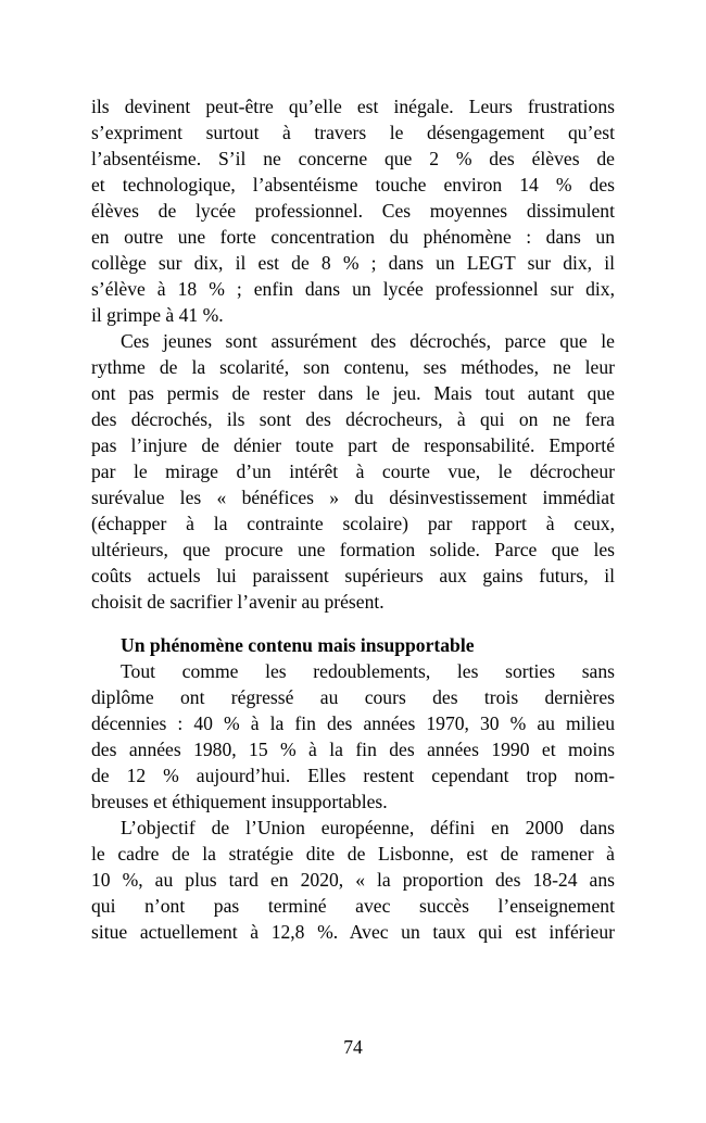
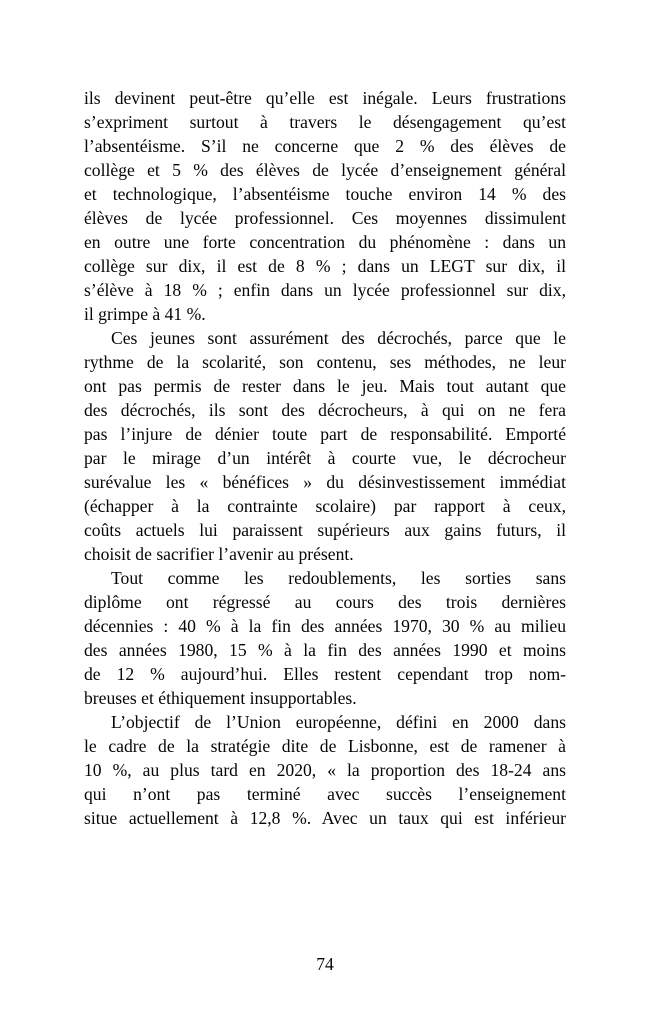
  ils devinent peut-être qu’elle est inégale. Leurs frustrations
  s’expriment surtout à travers le désengagement qu’est
  l’absentéisme. S’il ne concerne que 2 % des élèves de
+ collège et 5 % des élèves de lycée d’enseignement général
  et technologique, l’absentéisme touche environ 14 % des
  élèves de lycée professionnel. Ces moyennes dissimulent
  en outre une forte concentration du phénomène : dans un
  collège sur dix, il est de 8 % ; dans un LEGT sur dix, il
  s’élève à 18 % ; enfin dans un lycée professionnel sur dix,
  il grimpe à 41 %.
  Ces jeunes sont assurément des décrochés, parce que le
  rythme de la scolarité, son contenu, ses méthodes, ne leur
  ont pas permis de rester dans le jeu. Mais tout autant que
  des décrochés, ils sont des décrocheurs, à qui on ne fera
  pas l’injure de dénier toute part de responsabilité. Emporté
  par le mirage d’un intérêt à courte vue, le décrocheur
  surévalue les « bénéfices » du désinvestissement immédiat
  (échapper à la contrainte scolaire) par rapport à ceux,
- ultérieurs, que procure une formation solide. Parce que les
  coûts actuels lui paraissent supérieurs aux gains futurs, il
  choisit de sacrifier l’avenir au présent.
- Un phénomène contenu mais insupportable
  Tout comme les redoublements, les sorties sans
  diplôme ont régressé au cours des trois dernières
  décennies : 40 % à la fin des années 1970, 30 % au milieu
  des années 1980, 15 % à la fin des années 1990 et moins
  de 12 % aujourd’hui. Elles restent cependant trop nom-
  breuses et éthiquement insupportables.
  L’objectif de l’Union européenne, défini en 2000 dans
  le cadre de la stratégie dite de Lisbonne, est de ramener à
  10 %, au plus tard en 2020, « la proportion des 18-24 ans
  qui n’ont pas terminé avec succès l’enseignement
  situe actuellement à 12,8 %. Avec un taux qui est inférieur
  74
